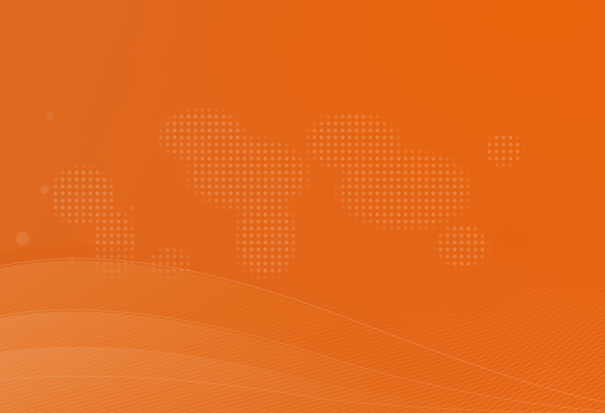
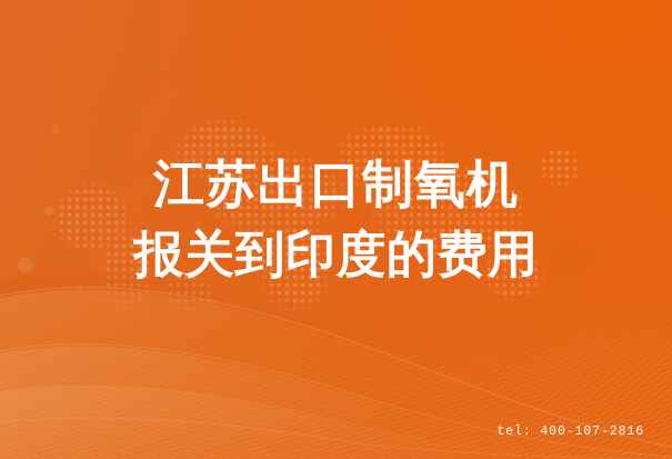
+ 江苏出口制氧机
+ 报关到印度的费用
+ tel: 400-107-2816
